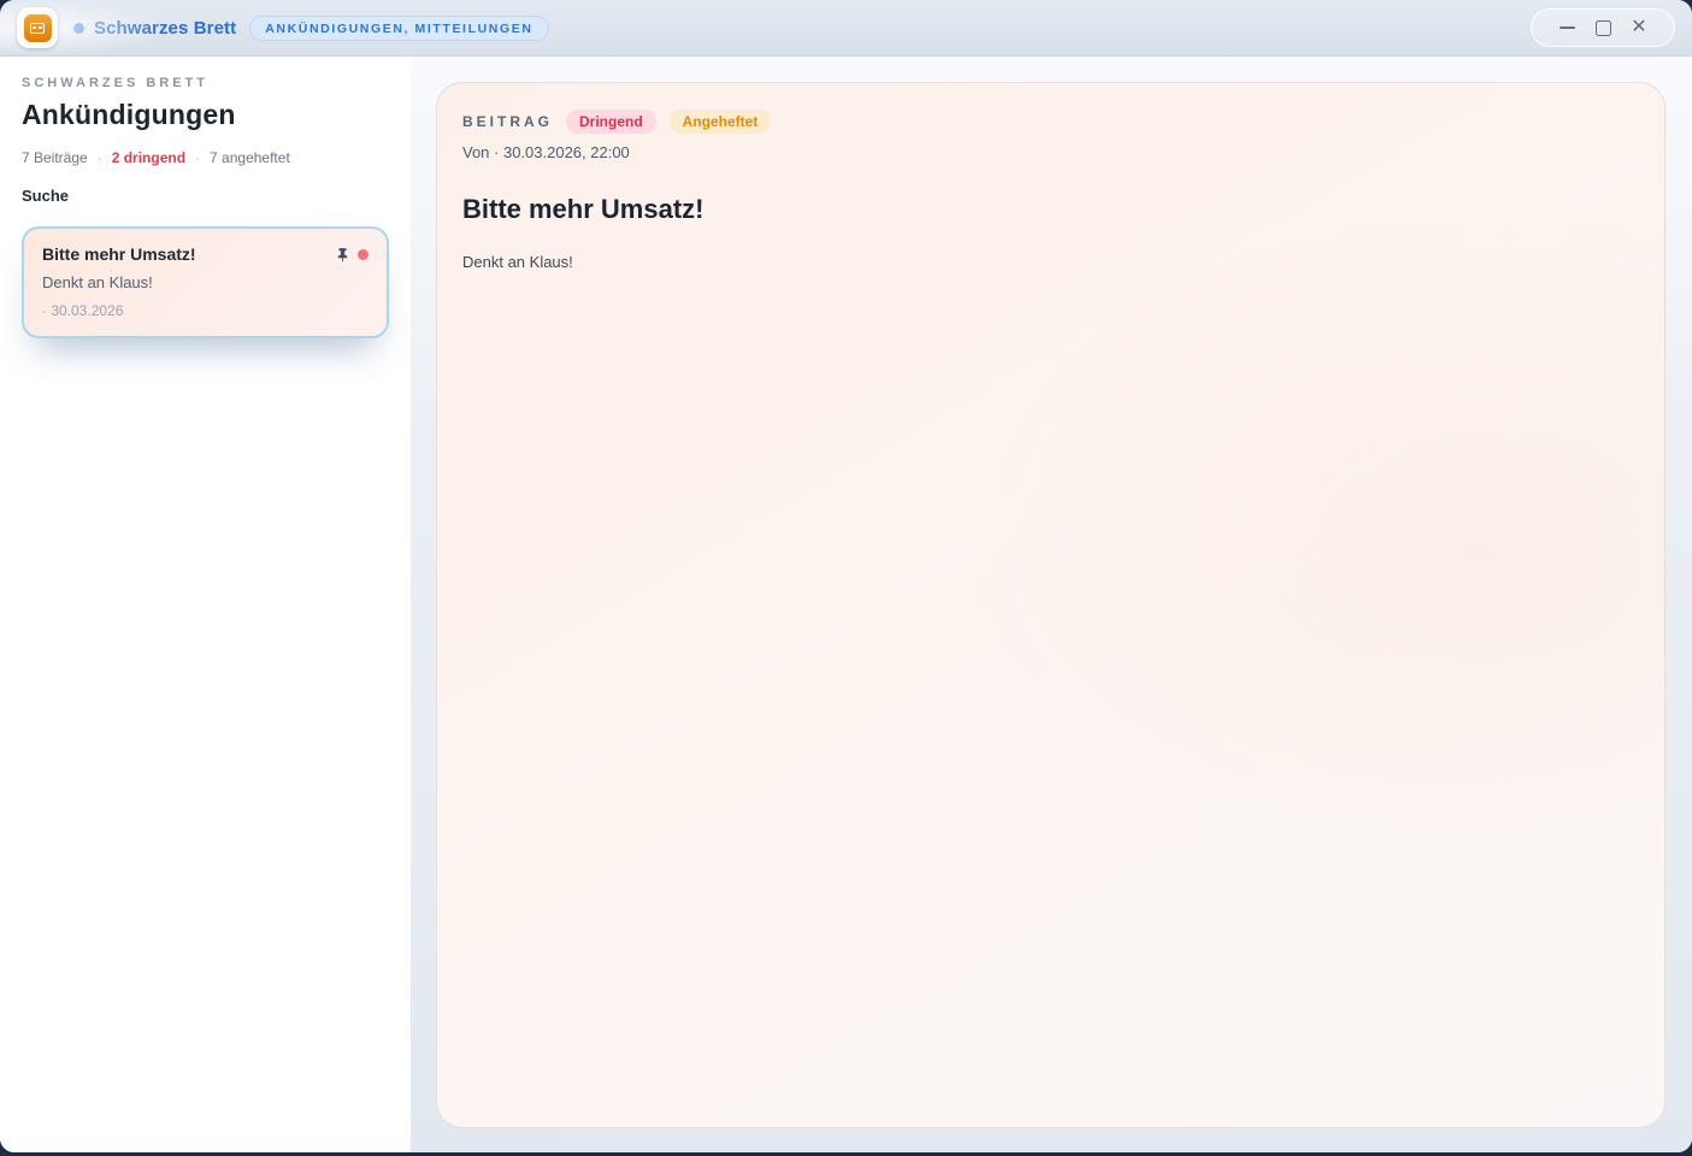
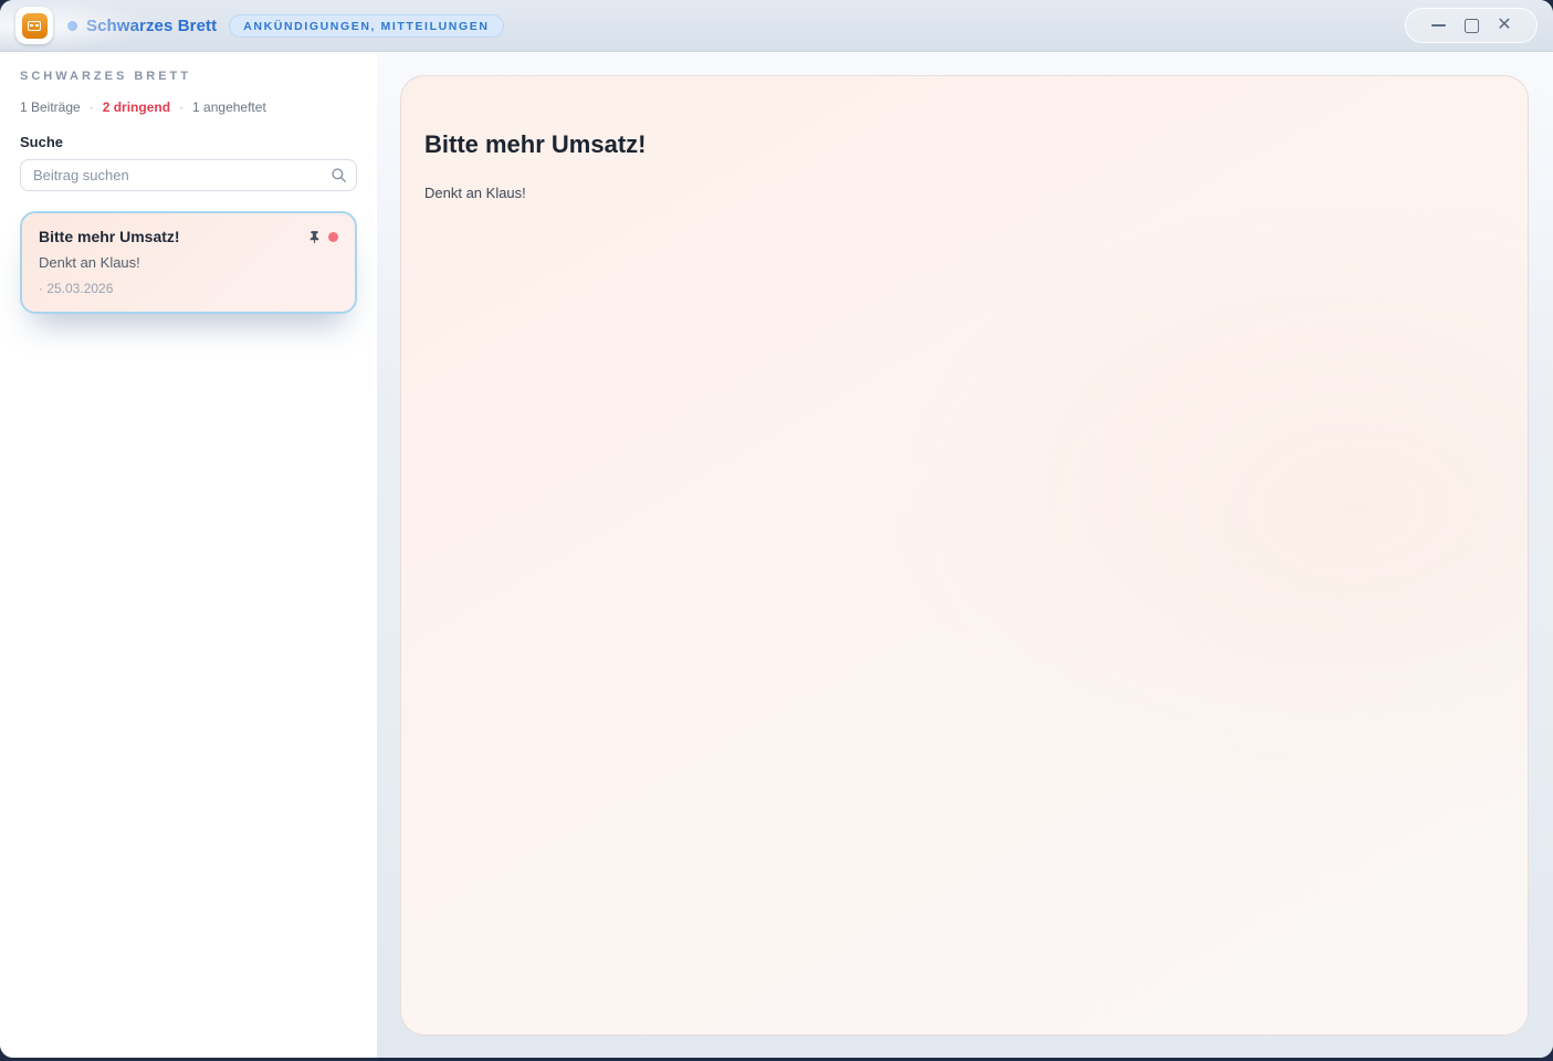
  ANKÜNDIGUNGEN, MITTEILUNGEN
  ✕
  SCHWARZES BRETT
- Ankündigungen
- 7 Beiträge
+ 1 Beiträge
  ·
  2 dringend
  ·
- 7 angeheftet
+ 1 angeheftet
  Suche
+ Beitrag suchen
  Bitte mehr Umsatz!
  Denkt an Klaus!
- · 30.03.2026
+ · 25.03.2026
- BEITRAG
- Dringend
- Angeheftet
- Von · 30.03.2026, 22:00
  Bitte mehr Umsatz!
  Denkt an Klaus!
